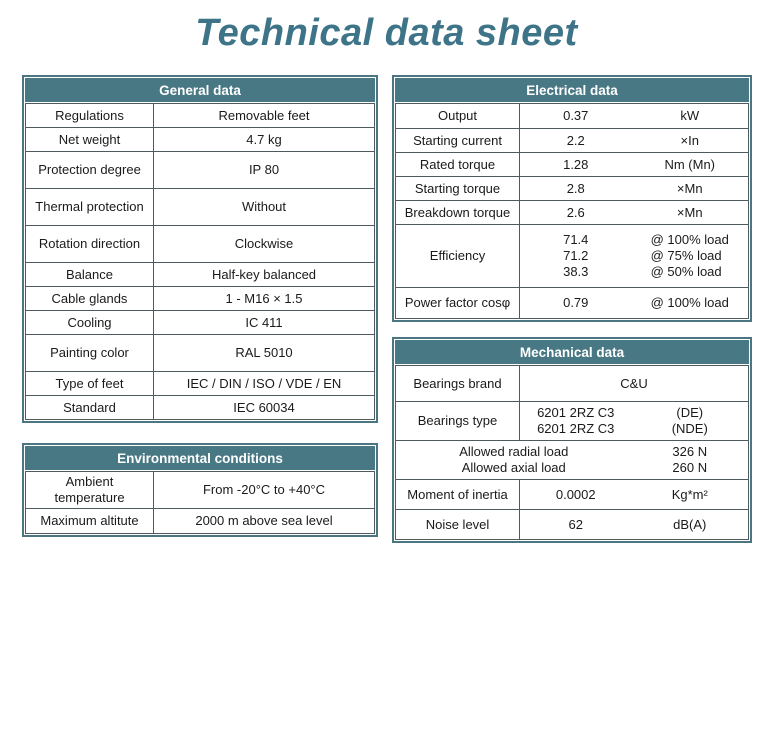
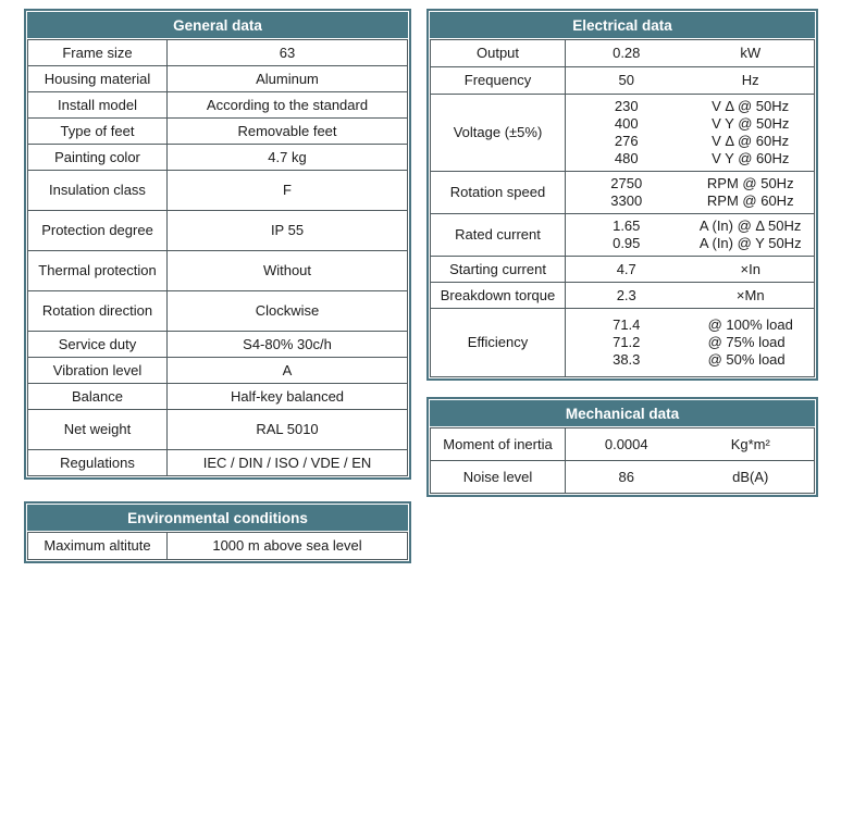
- Technical data sheet
  General data
+ Frame size	63
+ Housing material	Aluminum
+ Install model	According to the standard
- Regulations	Removable feet
+ Type of feet	Removable feet
- Net weight	4.7 kg
+ Painting color	4.7 kg
+ Insulation class	F
- Protection degree	IP 80
+ Protection degree	IP 55
  Thermal protection	Without
  Rotation direction	Clockwise
+ Service duty	S4-80% 30c/h
+ Vibration level	A
  Balance	Half-key balanced
- Cable glands	1 - M16 × 1.5
- Cooling	IC 411
- Painting color	RAL 5010
+ Net weight	RAL 5010
- Type of feet	IEC / DIN / ISO / VDE / EN
+ Regulations	IEC / DIN / ISO / VDE / EN
- Standard	IEC 60034
  Environmental conditions
- Ambient temperature	From -20°C to +40°C
- Maximum altitute	2000 m above sea level
+ Maximum altitute	1000 m above sea level
  Electrical data
- Output	0.37	kW
+ Output	0.28	kW
+ Frequency	50	Hz
+ Voltage (±5%)	230 400 276 480	V Δ @ 50Hz V Y @ 50Hz V Δ @ 60Hz V Y @ 60Hz
+ Rotation speed	2750 3300	RPM @ 50Hz RPM @ 60Hz
+ Rated current	1.65 0.95	A (In) @ Δ 50Hz A (In) @ Y 50Hz
- Starting current	2.2	×In
+ Starting current	4.7	×In
- Rated torque	1.28	Nm (Mn)
- Starting torque	2.8	×Mn
- Breakdown torque	2.6	×Mn
+ Breakdown torque	2.3	×Mn
  Efficiency	71.4 71.2 38.3	@ 100% load @ 75% load @ 50% load
- Power factor cosφ	0.79	@ 100% load
  Mechanical data
- Bearings brand	C&U
- Bearings type	6201 2RZ C3 6201 2RZ C3	(DE) (NDE)
- Allowed radial load Allowed axial load	326 N 260 N
- Moment of inertia	0.0002	Kg*m²
+ Moment of inertia	0.0004	Kg*m²
- Noise level	62	dB(A)
+ Noise level	86	dB(A)
